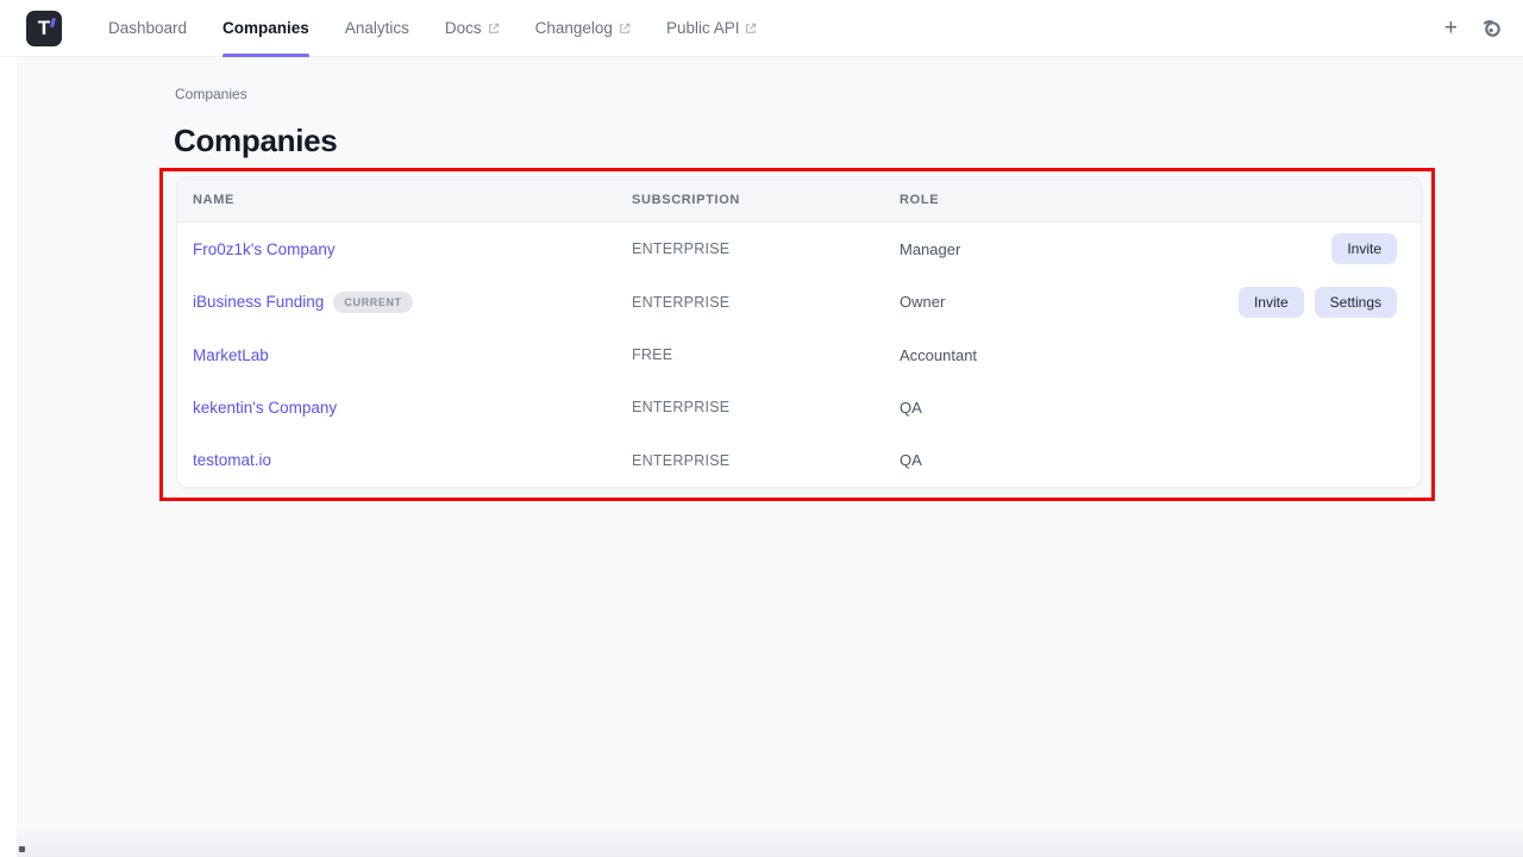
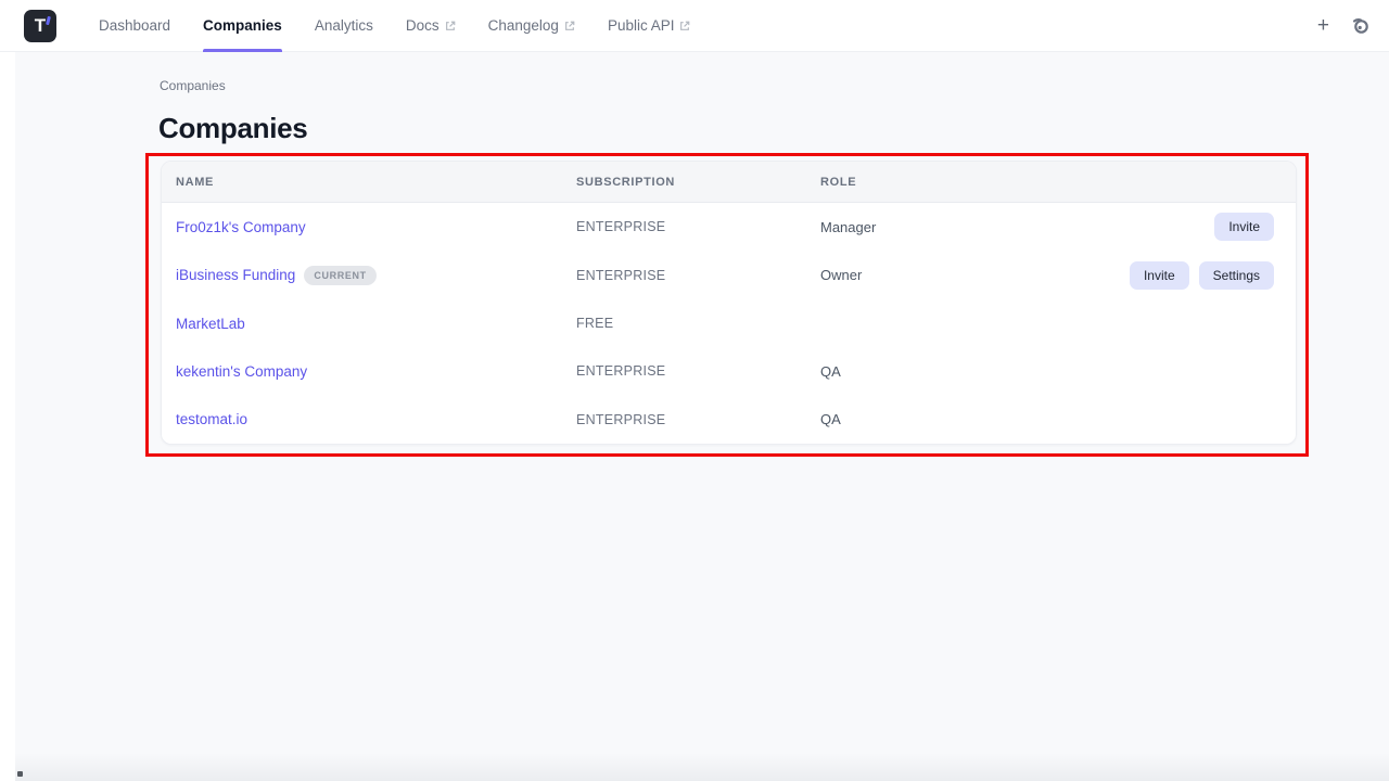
  T
  Dashboard
  Companies
  Analytics
  Docs
  Changelog
  Public API
  +
  Companies
  Companies
  NAME
  SUBSCRIPTION
  ROLE
  Fro0z1k's Company
  ENTERPRISE
  Manager
  Invite
  iBusiness Funding
  CURRENT
  ENTERPRISE
  Owner
  Invite
  Settings
  MarketLab
  FREE
- Accountant
  kekentin's Company
  ENTERPRISE
  QA
  testomat.io
  ENTERPRISE
  QA
